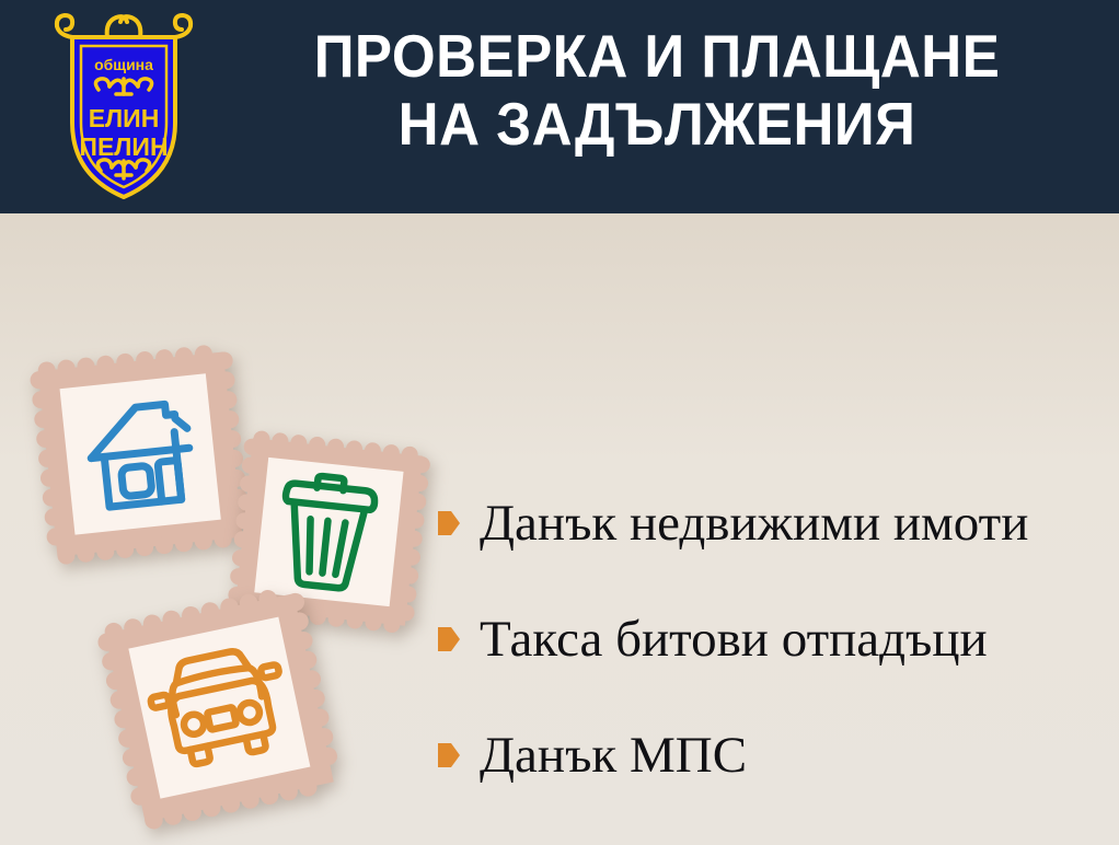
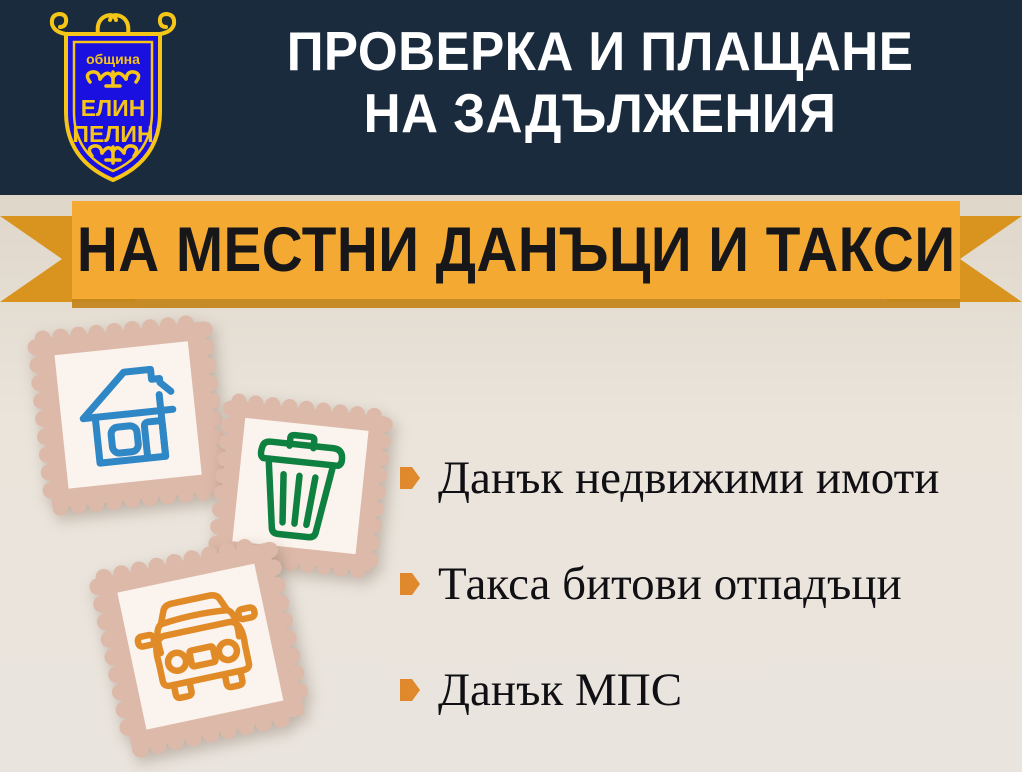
  Данък недвижими имоти
  Такса битови отпадъци
  Данък МПС
  община
  ЕЛИН
  ПЕЛИН
  ПРОВЕРКА И ПЛАЩАНЕ
  НА ЗАДЪЛЖЕНИЯ
+ НА МЕСТНИ ДАНЪЦИ И ТАКСИ
